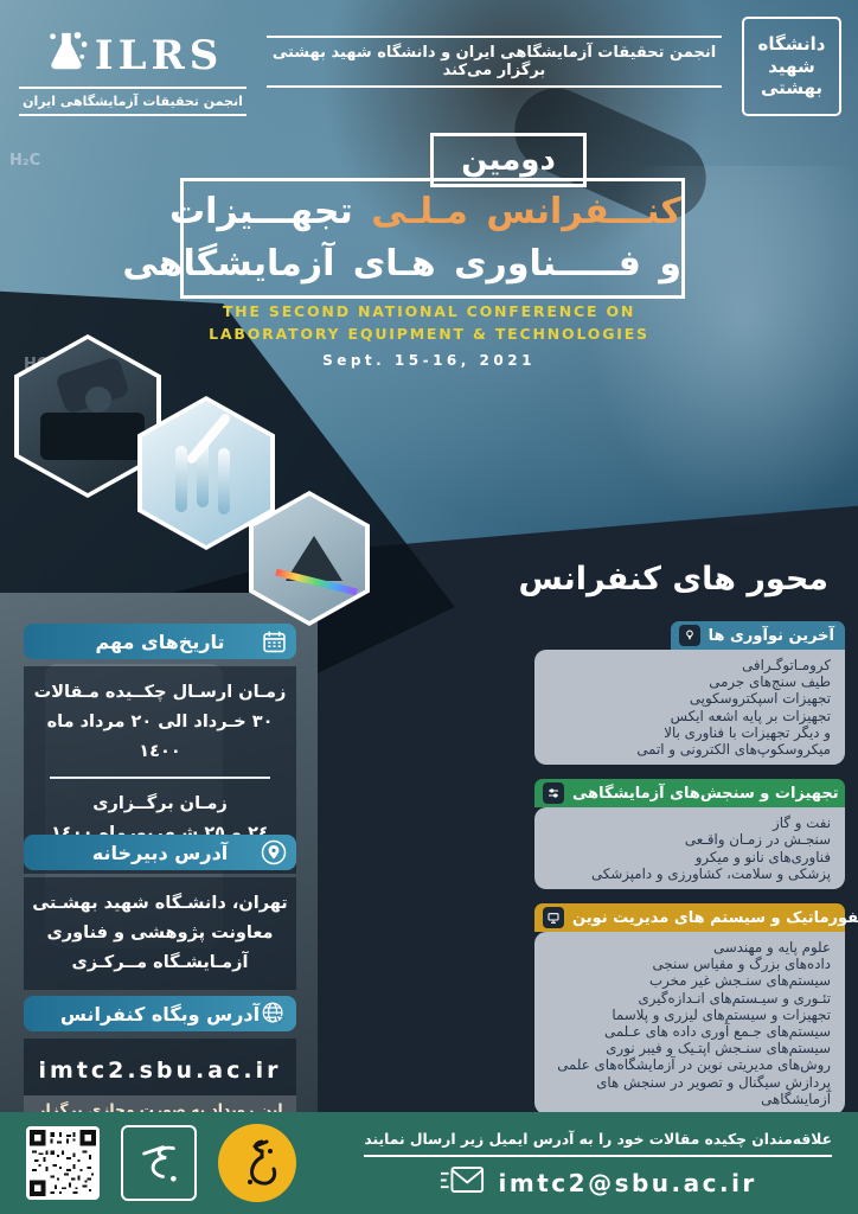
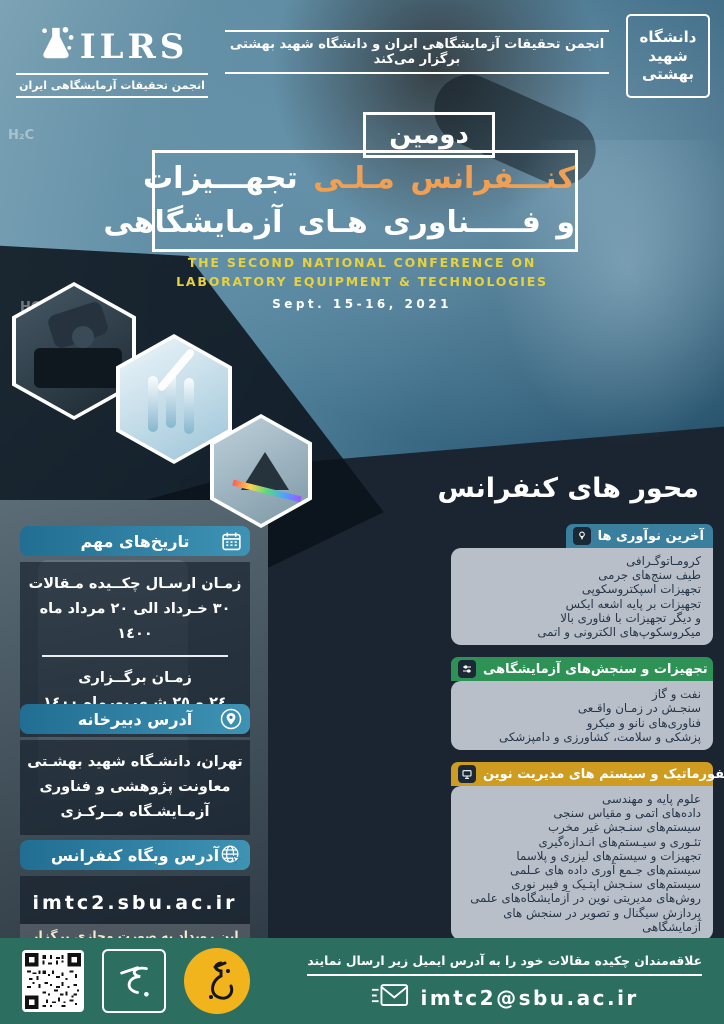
  H₂C
  ILRS
  انجمن تحقیقات آزمایشگاهی ایران
  انجمن تحقیقات آزمایشگاهی ایران و دانشگاه شهید بهشتی برگزار می‌کند
  دانشگاه شهید بهشتی
  دومین
  کنـــفرانس مـلـی تجهـــیزات
  و فـــــناوری هـای آزمایشگاهی
  THE SECOND NATIONAL CONFERENCE ON
  LABORATORY EQUIPMENT & TECHNOLOGIES
  Sept. 15-16, 2021
  محور های کنفرانس
  آخرین نوآوری ها
  کرومـاتوگـرافی
  طیف سنج‌های جرمی
  تجهیزات اسپکتروسکوپی
  تجهیزات بر پایه اشعه ایکس
  و دیگر تجهیزات با فناوری بالا
  میکروسکوپ‌های الکترونی و اتمی
  تجهیزات و سنجش‌های آزمایشگاهی
  نفت و گاز
  سنجـش در زمـان واقـعی
  فناوری‌های نانو و میکرو
  پزشکی و سلامت، کشاورزی و دامپزشکی
  فورماتیک و سیستم های مدیریت نوین
  علوم پایه و مهندسی
- داده‌های بزرگ و مقیاس سنجی
+ داده‌های اتمی و مقیاس سنجی
  سیستم‌های سنـجش غیر مخرب
  تئـوری و سیـستم‌های انـدازه‌گیری
  تجهیزات و سیستم‌های لیزری و پلاسما
  سیستم‌های جـمع آوری داده های عـلمی
  سیستم‌های سنـجش اپتـیک و فیبر نوری
  روش‌های مدیریتی نوین در آزمایشگاه‌های علمی
  پردازش سیگنال و تصویر در سنجش های آزمایشگاهی
  تاریخ‌های مهم
  زمـان ارسـال چکــیده مـقالات
  ٣٠ خـرداد الی ٢٠ مرداد ماه ١٤٠٠
  زمـان برگــزاری
  ٢٤ و ٢٥ شـهریورماه ١٤٠٠
  آدرس دبیرخانه
  تهران، دانشـگاه شهید بهشـتی
  معاونت پژوهشی و فناوری
  آزمـایشـگاه مــرکـزی
  آدرس وبگاه کنفرانس
  imtc2.sbu.ac.ir
  این رویداد به صورت مجازی برگزار
  علاقه‌مندان چکیده مقالات خود را به آدرس ایمیل زیر ارسال نمایند
  imtc2@sbu.ac.ir
